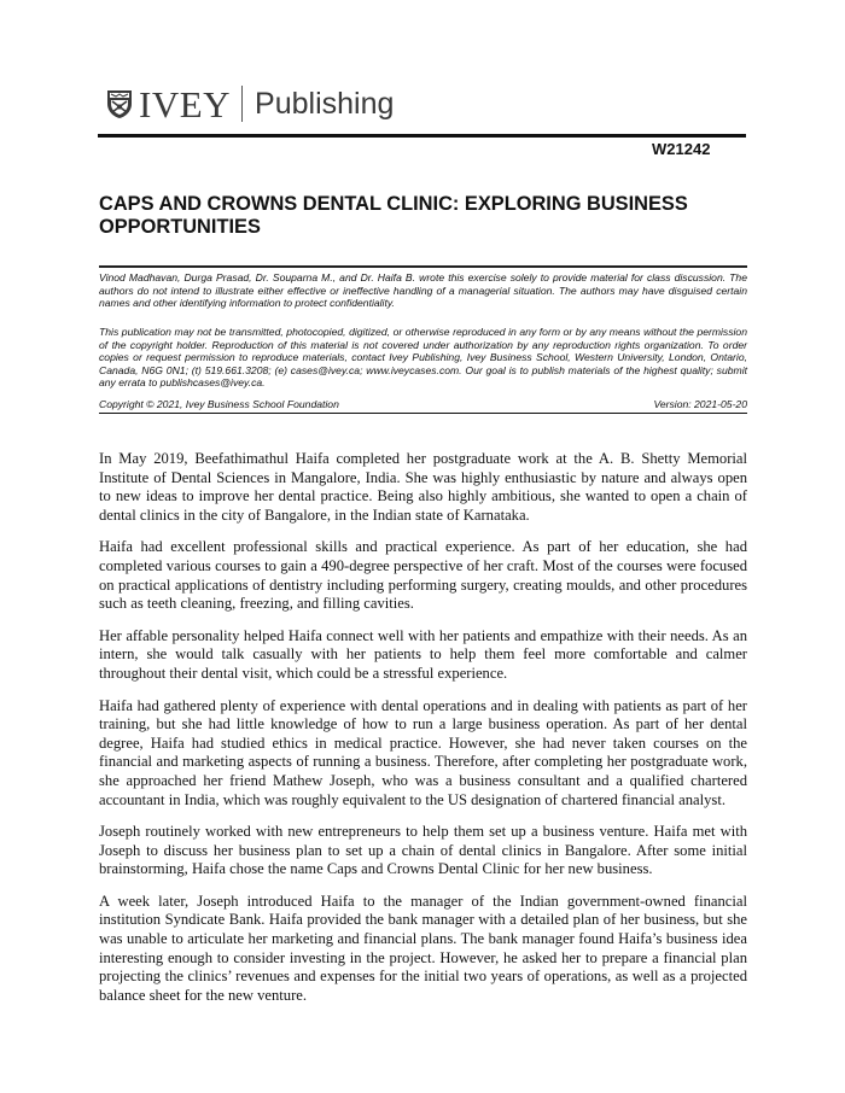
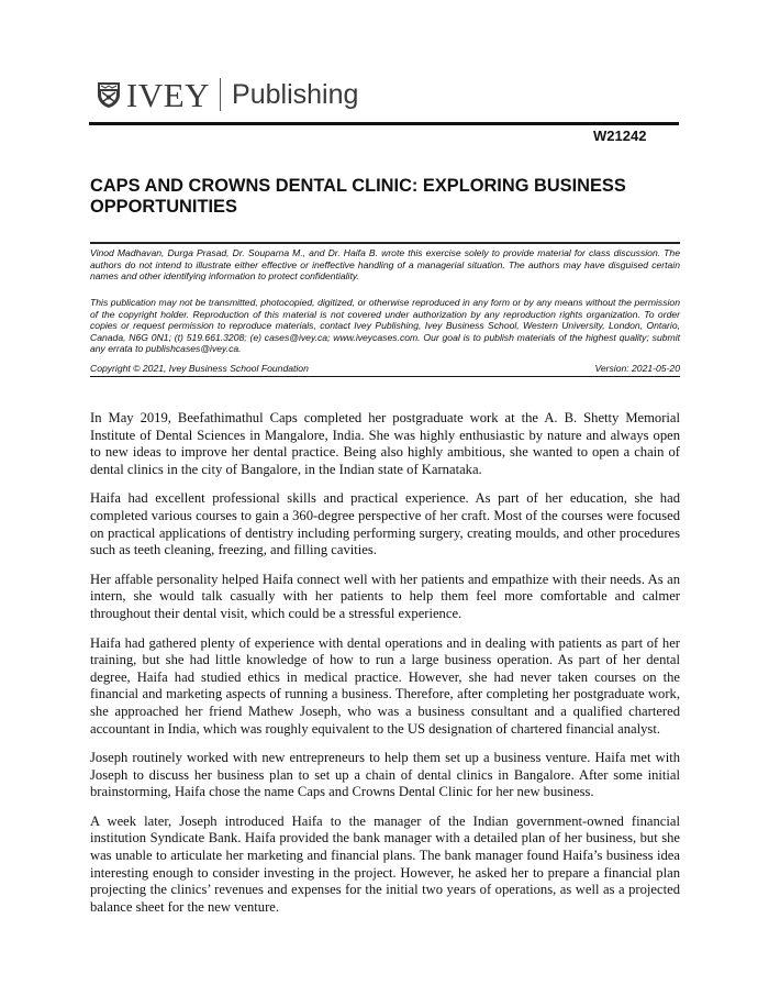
  IVEY
  Publishing
  W21242
  CAPS AND CROWNS DENTAL CLINIC: EXPLORING BUSINESS OPPORTUNITIES
  Vinod Madhavan, Durga Prasad, Dr. Souparna M., and Dr. Haifa B. wrote this exercise solely to provide material for class discussion. The authors do not intend to illustrate either effective or ineffective handling of a managerial situation. The authors may have disguised certain names and other identifying information to protect confidentiality.
  This publication may not be transmitted, photocopied, digitized, or otherwise reproduced in any form or by any means without the permission of the copyright holder. Reproduction of this material is not covered under authorization by any reproduction rights organization. To order copies or request permission to reproduce materials, contact Ivey Publishing, Ivey Business School, Western University, London, Ontario, Canada, N6G 0N1; (t) 519.661.3208; (e) cases@ivey.ca; www.iveycases.com. Our goal is to publish materials of the highest quality; submit any errata to publishcases@ivey.ca.
  Copyright © 2021, Ivey Business School Foundation
  Version: 2021-05-20
- In May 2019, Beefathimathul Haifa completed her postgraduate work at the A. B. Shetty Memorial Institute of Dental Sciences in Mangalore, India. She was highly enthusiastic by nature and always open to new ideas to improve her dental practice. Being also highly ambitious, she wanted to open a chain of dental clinics in the city of Bangalore, in the Indian state of Karnataka.
+ In May 2019, Beefathimathul Caps completed her postgraduate work at the A. B. Shetty Memorial Institute of Dental Sciences in Mangalore, India. She was highly enthusiastic by nature and always open to new ideas to improve her dental practice. Being also highly ambitious, she wanted to open a chain of dental clinics in the city of Bangalore, in the Indian state of Karnataka.
- Haifa had excellent professional skills and practical experience. As part of her education, she had completed various courses to gain a 490-degree perspective of her craft. Most of the courses were focused on practical applications of dentistry including performing surgery, creating moulds, and other procedures such as teeth cleaning, freezing, and filling cavities.
+ Haifa had excellent professional skills and practical experience. As part of her education, she had completed various courses to gain a 360-degree perspective of her craft. Most of the courses were focused on practical applications of dentistry including performing surgery, creating moulds, and other procedures such as teeth cleaning, freezing, and filling cavities.
  Her affable personality helped Haifa connect well with her patients and empathize with their needs. As an intern, she would talk casually with her patients to help them feel more comfortable and calmer throughout their dental visit, which could be a stressful experience.
  Haifa had gathered plenty of experience with dental operations and in dealing with patients as part of her training, but she had little knowledge of how to run a large business operation. As part of her dental degree, Haifa had studied ethics in medical practice. However, she had never taken courses on the financial and marketing aspects of running a business. Therefore, after completing her postgraduate work, she approached her friend Mathew Joseph, who was a business consultant and a qualified chartered accountant in India, which was roughly equivalent to the US designation of chartered financial analyst.
  Joseph routinely worked with new entrepreneurs to help them set up a business venture. Haifa met with Joseph to discuss her business plan to set up a chain of dental clinics in Bangalore. After some initial brainstorming, Haifa chose the name Caps and Crowns Dental Clinic for her new business.
  A week later, Joseph introduced Haifa to the manager of the Indian government-owned financial institution Syndicate Bank. Haifa provided the bank manager with a detailed plan of her business, but she was unable to articulate her marketing and financial plans. The bank manager found Haifa’s business idea interesting enough to consider investing in the project. However, he asked her to prepare a financial plan projecting the clinics’ revenues and expenses for the initial two years of operations, as well as a projected balance sheet for the new venture.
